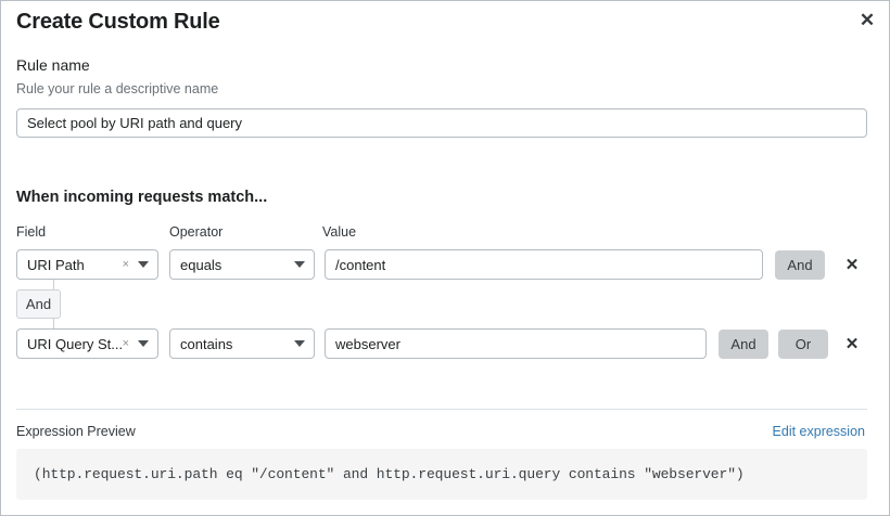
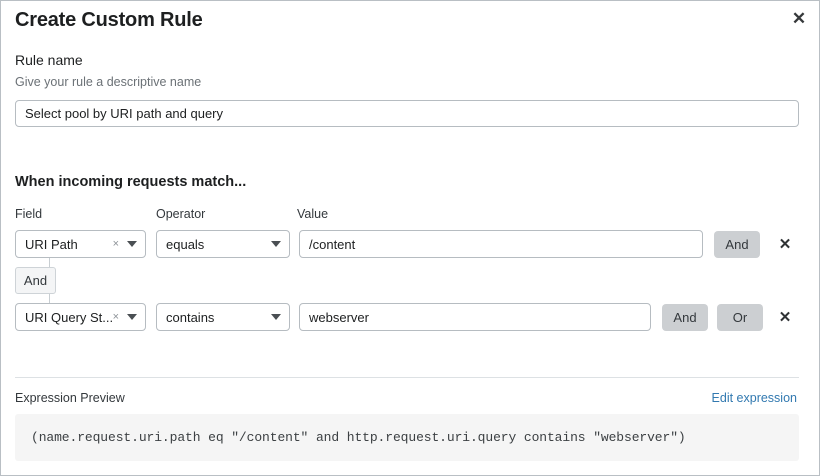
  Create Custom Rule
  ✕
  Rule name
- Rule your rule a descriptive name
+ Give your rule a descriptive name
  Select pool by URI path and query
  When incoming requests match...
  Field
  Operator
  Value
  URI Path
  ×
  equals
  /content
  And
  ✕
  And
  URI Query St...
  ×
  contains
  webserver
  And
  Or
  ✕
  Expression Preview
  Edit expression
- (http.request.uri.path eq "/content" and http.request.uri.query contains "webserver")
+ (name.request.uri.path eq "/content" and http.request.uri.query contains "webserver")
